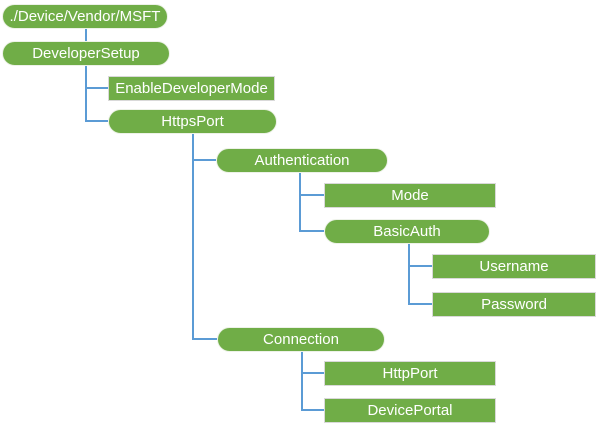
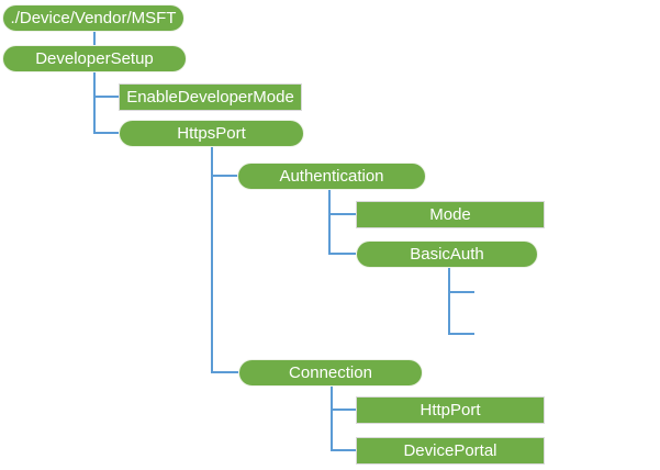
  ./Device/Vendor/MSFT
  DeveloperSetup
  EnableDeveloperMode
  HttpsPort
  Authentication
  Mode
  BasicAuth
- Username
- Password
  Connection
  HttpPort
  DevicePortal
